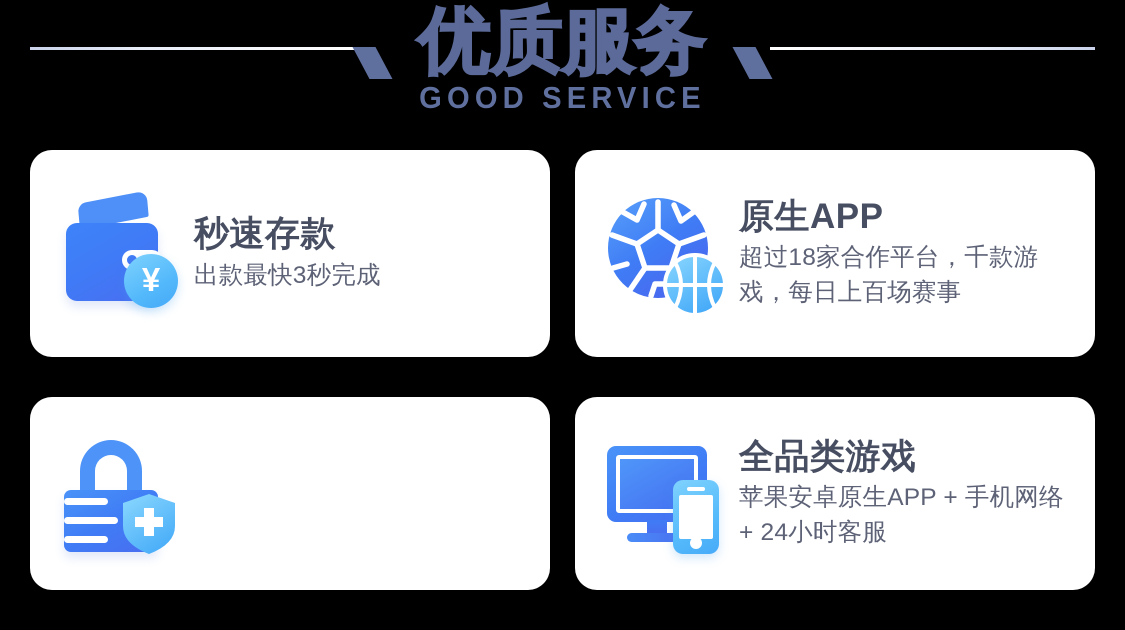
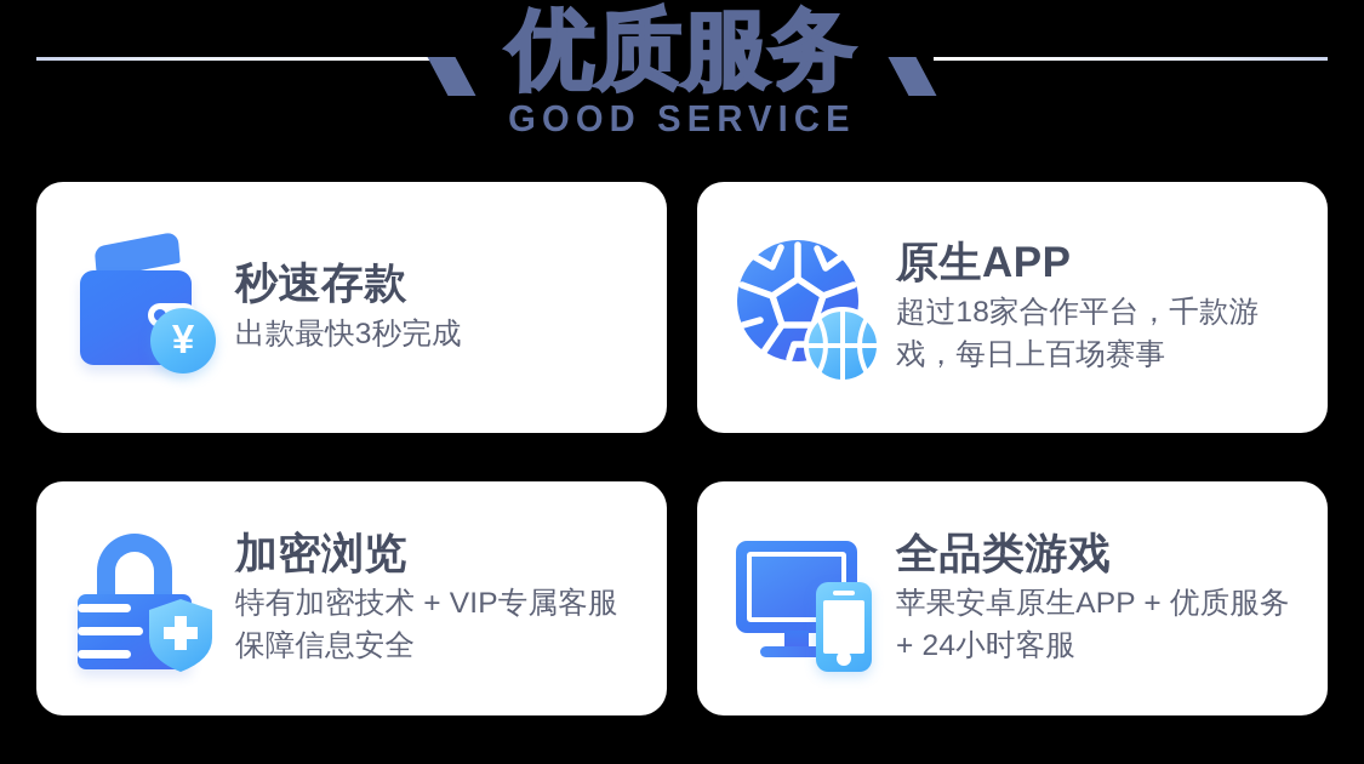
  优质服务
  GOOD SERVICE
  ¥
  秒速存款
  出款最快3秒完成
  原生APP
  超过18家合作平台，千款游戏，每日上百场赛事
+ 加密浏览
+ 特有加密技术 + VIP专属客服保障信息安全
  全品类游戏
- 苹果安卓原生APP + 手机网络 + 24小时客服
+ 苹果安卓原生APP + 优质服务 + 24小时客服
